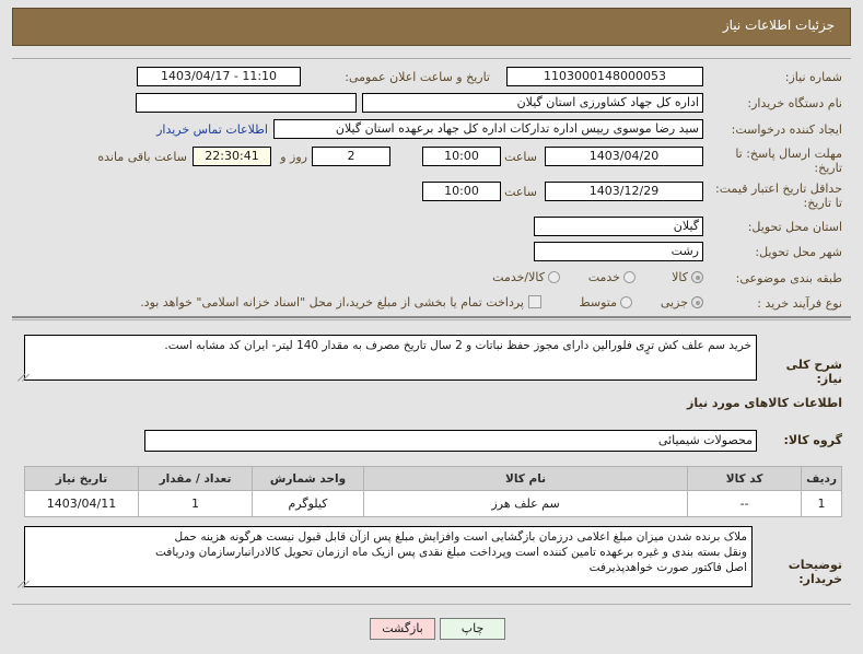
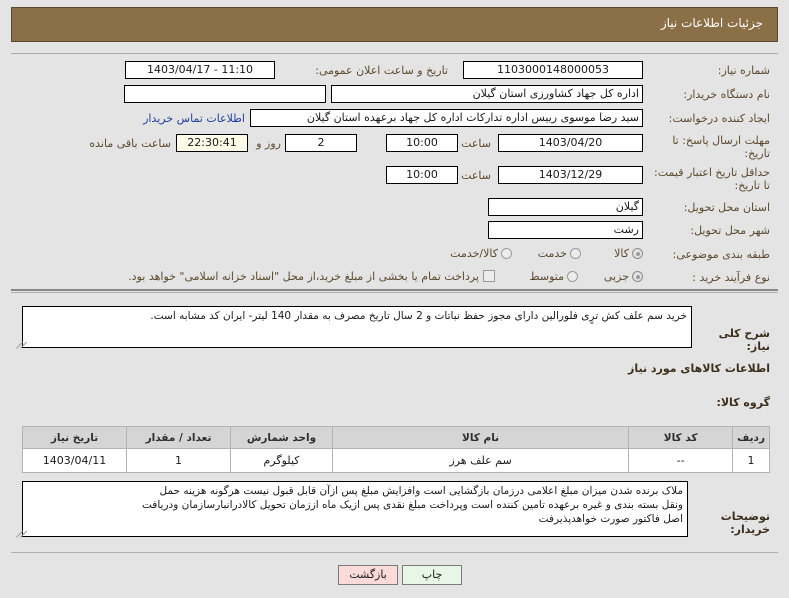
  جزئیات اطلاعات نیاز
  شماره نیاز:
  1103000148000053
  تاریخ و ساعت اعلان عمومی:
  1403/04/17 - 11:10
  نام دستگاه خریدار:
  اداره کل جهاد کشاورزی استان گیلان
  ایجاد کننده درخواست:
  سید رضا موسوی رییس اداره تدارکات اداره کل جهاد برعهده استان گیلان
  اطلاعات تماس خریدار
  مهلت ارسال پاسخ: تا تاریخ:
  1403/04/20
  ساعت
  10:00
  2
  روز و
  22:30:41
  ساعت باقی مانده
  حداقل تاریخ اعتبار قیمت: تا تاریخ:
  1403/12/29
  ساعت
  10:00
  استان محل تحویل:
  گیلان
  شهر محل تحویل:
  رشت
  طبقه بندی موضوعی:
  کالا
  خدمت
  کالا/خدمت
  نوع فرآیند خرید :
  جزیی
  متوسط
  پرداخت تمام یا بخشی از مبلغ خرید،از محل "اسناد خزانه اسلامی" خواهد بود.
  شرح کلی نیاز:
  خرید سم علف کش ترٍی فلورالین دارای مجوز حفظ نباتات و 2 سال تاریخ مصرف به مقدار 140 لیتر- ایران کد مشابه است.
  اطلاعات کالاهای مورد نیاز
  گروه کالا:
- محصولات شیمیائی
  ردیف	کد کالا	نام کالا	واحد شمارش	تعداد / مقدار	تاریخ نیاز
  1	--	سم علف هرز	کیلوگرم	1	1403/04/11
  توضیحات خریدار:
  ملاک برنده شدن میزان مبلغ اعلامی درزمان بازگشایی است وافزایش مبلغ پس ازآن قابل قبول نیست هرگونه هزینه حمل
  ونقل بسته بندی و غیره برعهده تامین کننده است وپرداخت مبلغ نقدی پس ازیک ماه اززمان تحویل کالادرانبارسازمان ودریافت
  اصل فاکتور صورت خواهدپذیرفت
  چاپ
  بازگشت
